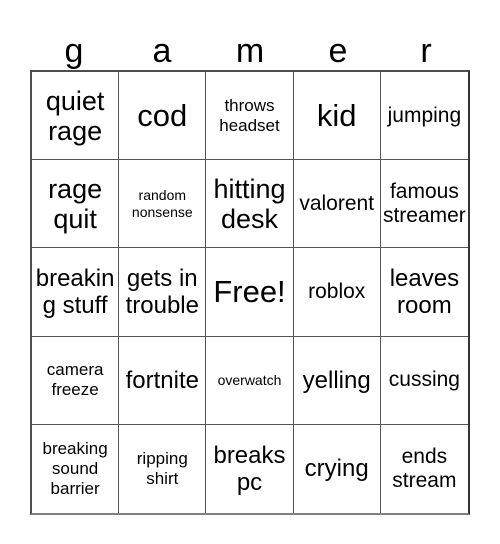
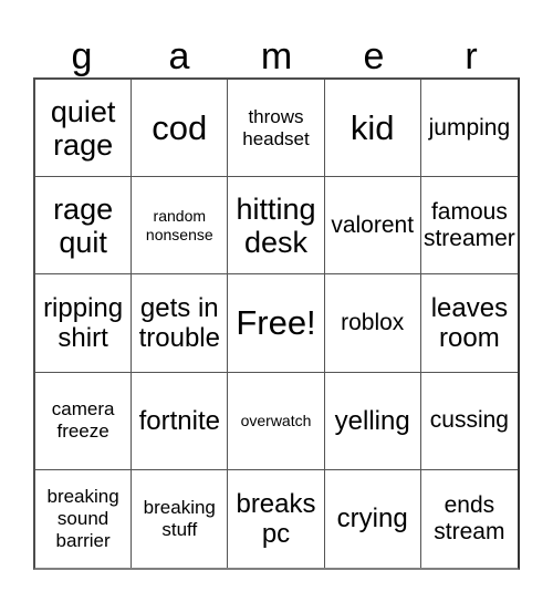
  g
  a
  m
  e
  r
  quiet rage
  cod
  throws headset
  kid
  jumping
  rage quit
  random nonsense
  hitting desk
  valorent
  famous streamer
- breaking stuff
+ ripping shirt
  gets in trouble
  Free!
  roblox
  leaves room
  camera freeze
  fortnite
  overwatch
  yelling
  cussing
  breaking sound barrier
- ripping shirt
+ breaking stuff
  breaks pc
  crying
  ends stream
